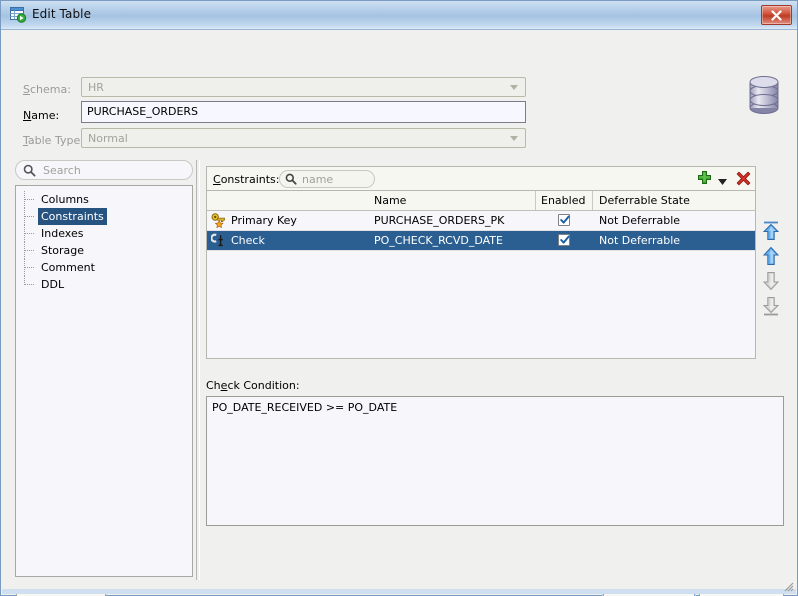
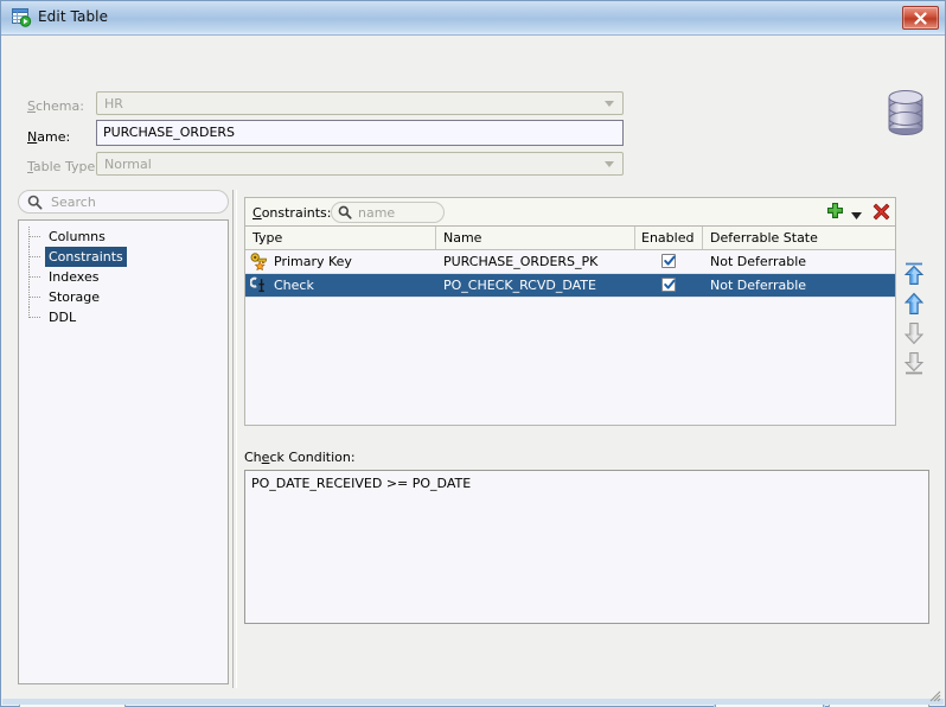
  Edit Table
  Schema:
  HR
  Name:
  PURCHASE_ORDERS
  Table Type
  Normal
  Search
  Columns
  Constraints
  Indexes
  Storage
- Comment
  DDL
  Constraints:
  name
+ Type
  Name
  Enabled
  Deferrable State
  Primary Key
  PURCHASE_ORDERS_PK
  Not Deferrable
  Check
  PO_CHECK_RCVD_DATE
  Not Deferrable
  Check Condition:
  PO_DATE_RECEIVED >= PO_DATE
